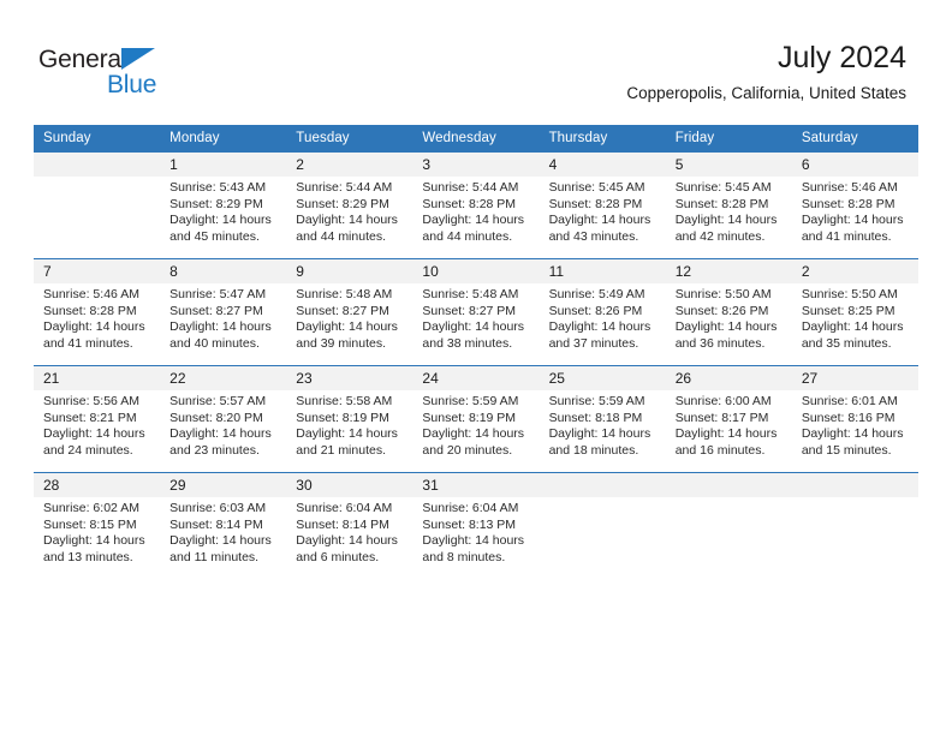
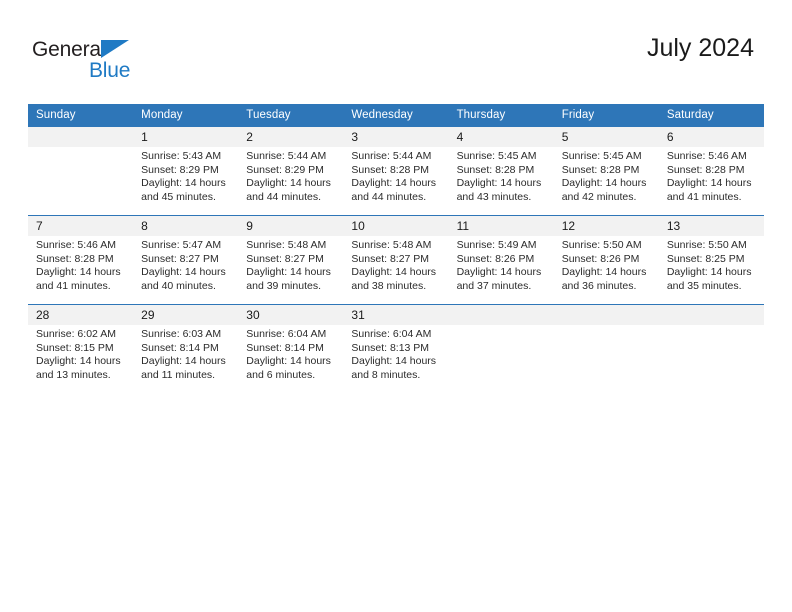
  General
  Blue
  July 2024
- Copperopolis, California, United States
  Sunday	Monday	Tuesday	Wednesday	Thursday	Friday	Saturday
  	1Sunrise: 5:43 AMSunset: 8:29 PMDaylight: 14 hoursand 45 minutes.	2Sunrise: 5:44 AMSunset: 8:29 PMDaylight: 14 hoursand 44 minutes.	3Sunrise: 5:44 AMSunset: 8:28 PMDaylight: 14 hoursand 44 minutes.	4Sunrise: 5:45 AMSunset: 8:28 PMDaylight: 14 hoursand 43 minutes.	5Sunrise: 5:45 AMSunset: 8:28 PMDaylight: 14 hoursand 42 minutes.	6Sunrise: 5:46 AMSunset: 8:28 PMDaylight: 14 hoursand 41 minutes.
- 7Sunrise: 5:46 AMSunset: 8:28 PMDaylight: 14 hoursand 41 minutes.	8Sunrise: 5:47 AMSunset: 8:27 PMDaylight: 14 hoursand 40 minutes.	9Sunrise: 5:48 AMSunset: 8:27 PMDaylight: 14 hoursand 39 minutes.	10Sunrise: 5:48 AMSunset: 8:27 PMDaylight: 14 hoursand 38 minutes.	11Sunrise: 5:49 AMSunset: 8:26 PMDaylight: 14 hoursand 37 minutes.	12Sunrise: 5:50 AMSunset: 8:26 PMDaylight: 14 hoursand 36 minutes.	2Sunrise: 5:50 AMSunset: 8:25 PMDaylight: 14 hoursand 35 minutes.
+ 7Sunrise: 5:46 AMSunset: 8:28 PMDaylight: 14 hoursand 41 minutes.	8Sunrise: 5:47 AMSunset: 8:27 PMDaylight: 14 hoursand 40 minutes.	9Sunrise: 5:48 AMSunset: 8:27 PMDaylight: 14 hoursand 39 minutes.	10Sunrise: 5:48 AMSunset: 8:27 PMDaylight: 14 hoursand 38 minutes.	11Sunrise: 5:49 AMSunset: 8:26 PMDaylight: 14 hoursand 37 minutes.	12Sunrise: 5:50 AMSunset: 8:26 PMDaylight: 14 hoursand 36 minutes.	13Sunrise: 5:50 AMSunset: 8:25 PMDaylight: 14 hoursand 35 minutes.
- 21Sunrise: 5:56 AMSunset: 8:21 PMDaylight: 14 hoursand 24 minutes.	22Sunrise: 5:57 AMSunset: 8:20 PMDaylight: 14 hoursand 23 minutes.	23Sunrise: 5:58 AMSunset: 8:19 PMDaylight: 14 hoursand 21 minutes.	24Sunrise: 5:59 AMSunset: 8:19 PMDaylight: 14 hoursand 20 minutes.	25Sunrise: 5:59 AMSunset: 8:18 PMDaylight: 14 hoursand 18 minutes.	26Sunrise: 6:00 AMSunset: 8:17 PMDaylight: 14 hoursand 16 minutes.	27Sunrise: 6:01 AMSunset: 8:16 PMDaylight: 14 hoursand 15 minutes.
  28Sunrise: 6:02 AMSunset: 8:15 PMDaylight: 14 hoursand 13 minutes.	29Sunrise: 6:03 AMSunset: 8:14 PMDaylight: 14 hoursand 11 minutes.	30Sunrise: 6:04 AMSunset: 8:14 PMDaylight: 14 hoursand 6 minutes.	31Sunrise: 6:04 AMSunset: 8:13 PMDaylight: 14 hoursand 8 minutes.
